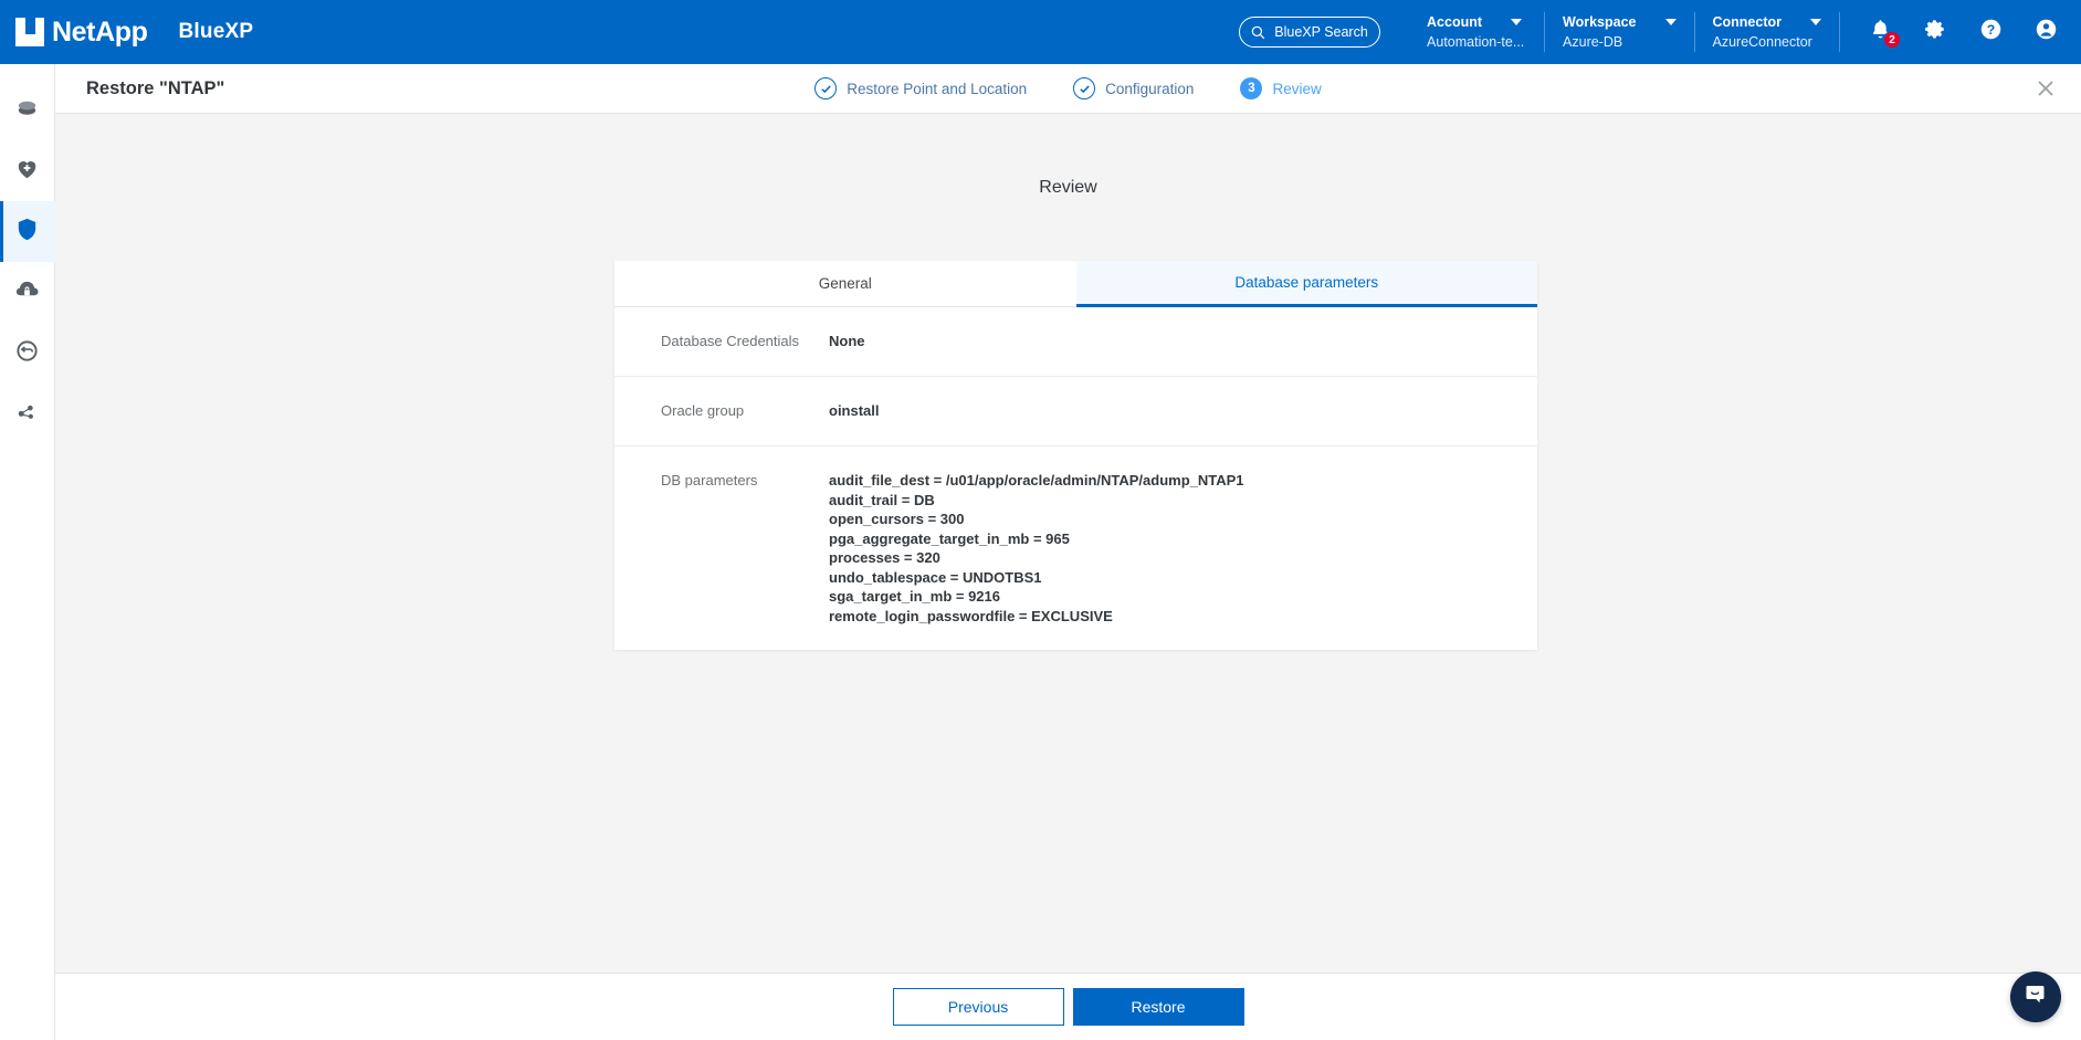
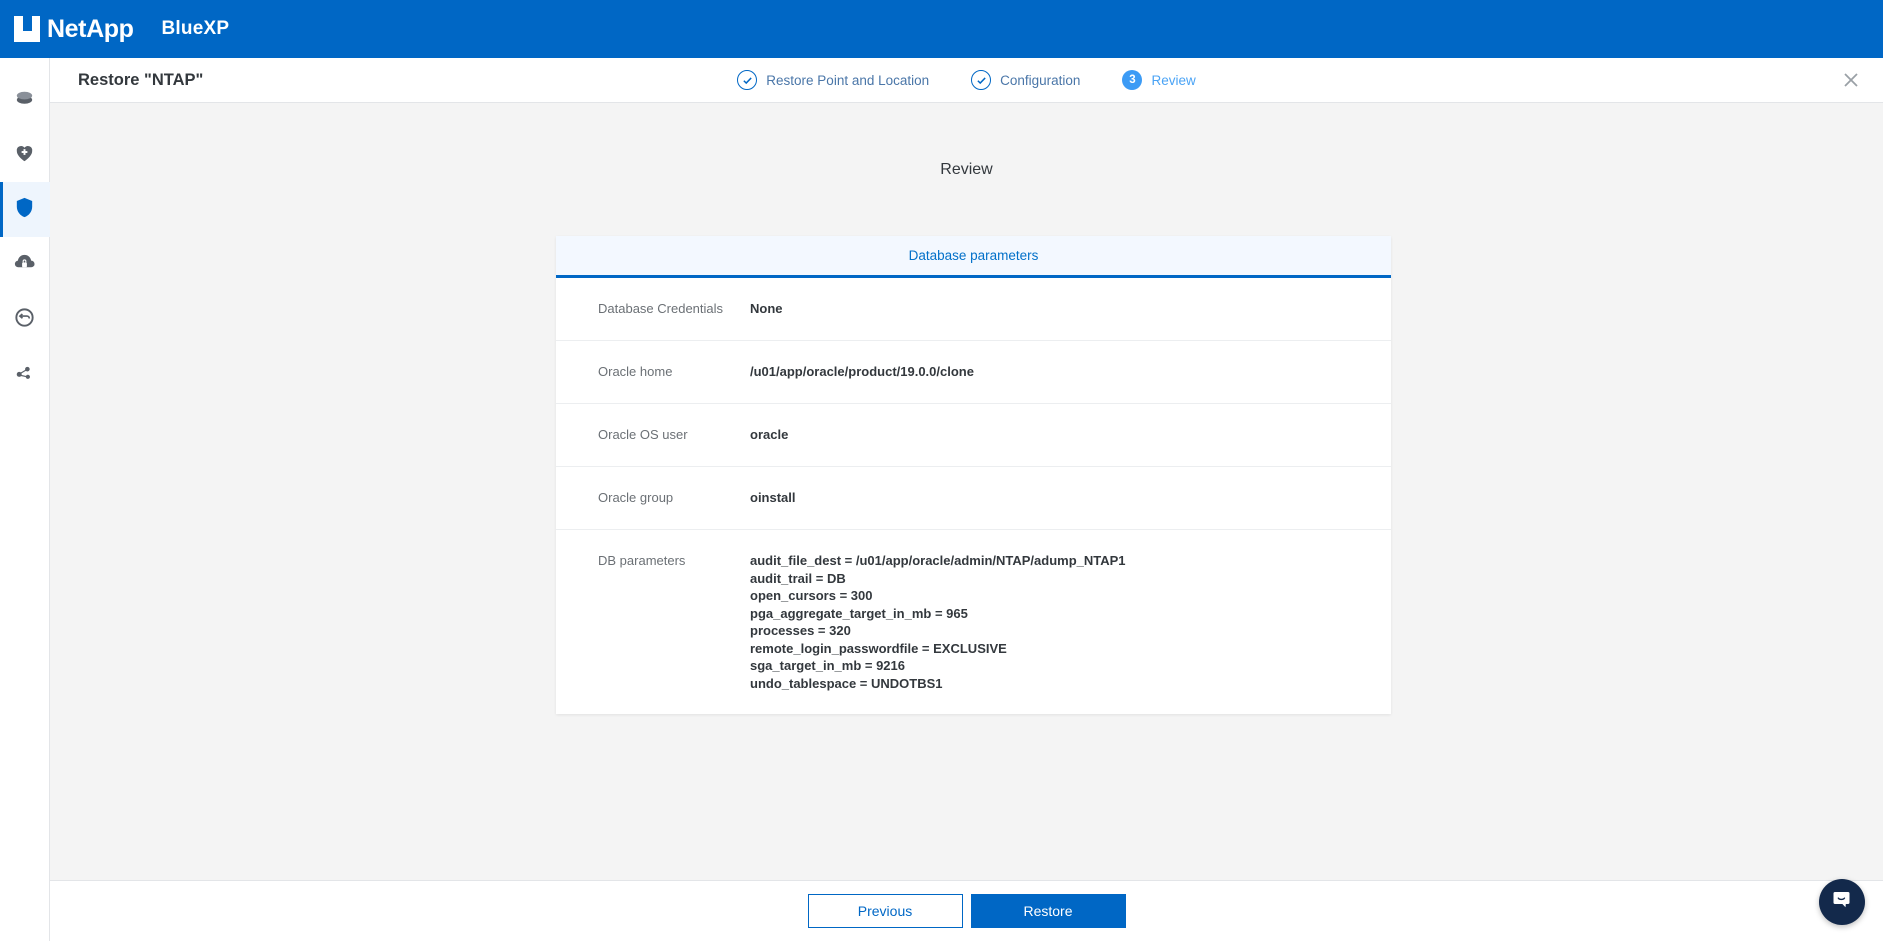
  NetApp
  BlueXP
- BlueXP Search
- Account
- Automation-te...
- Workspace
- Azure-DB
- Connector
- AzureConnector
- 2
- ?
  Restore "NTAP"
  Restore Point and Location
  Configuration
  3
  Review
  Review
- General
  Database parameters
  Database Credentials
  None
+ Oracle home
+ /u01/app/oracle/product/19.0.0/clone
+ Oracle OS user
+ oracle
  Oracle group
  oinstall
  DB parameters
  audit_file_dest = /u01/app/oracle/admin/NTAP/adump_NTAP1
  audit_trail = DB
  open_cursors = 300
  pga_aggregate_target_in_mb = 965
  processes = 320
- undo_tablespace = UNDOTBS1
+ remote_login_passwordfile = EXCLUSIVE
  sga_target_in_mb = 9216
- remote_login_passwordfile = EXCLUSIVE
+ undo_tablespace = UNDOTBS1
  Previous
  Restore
